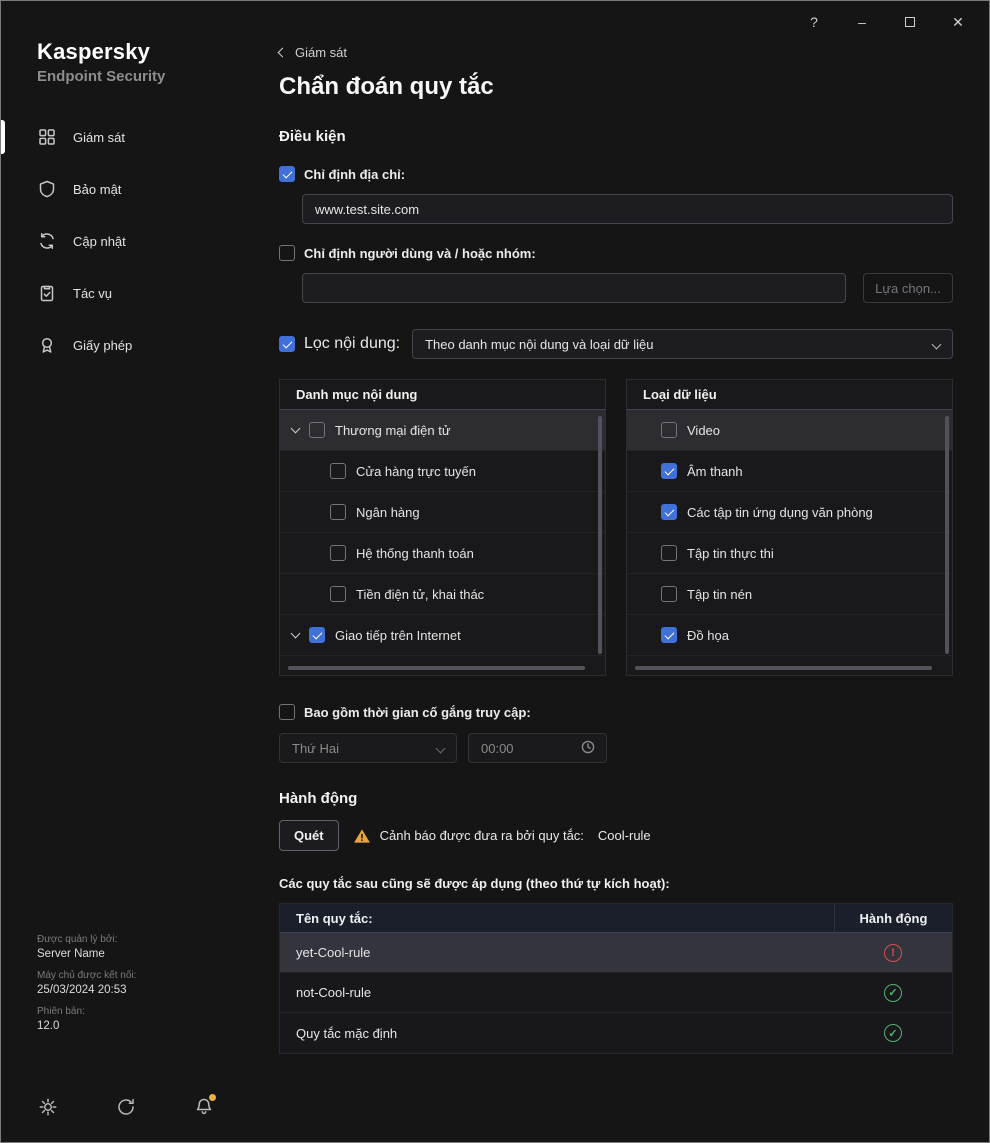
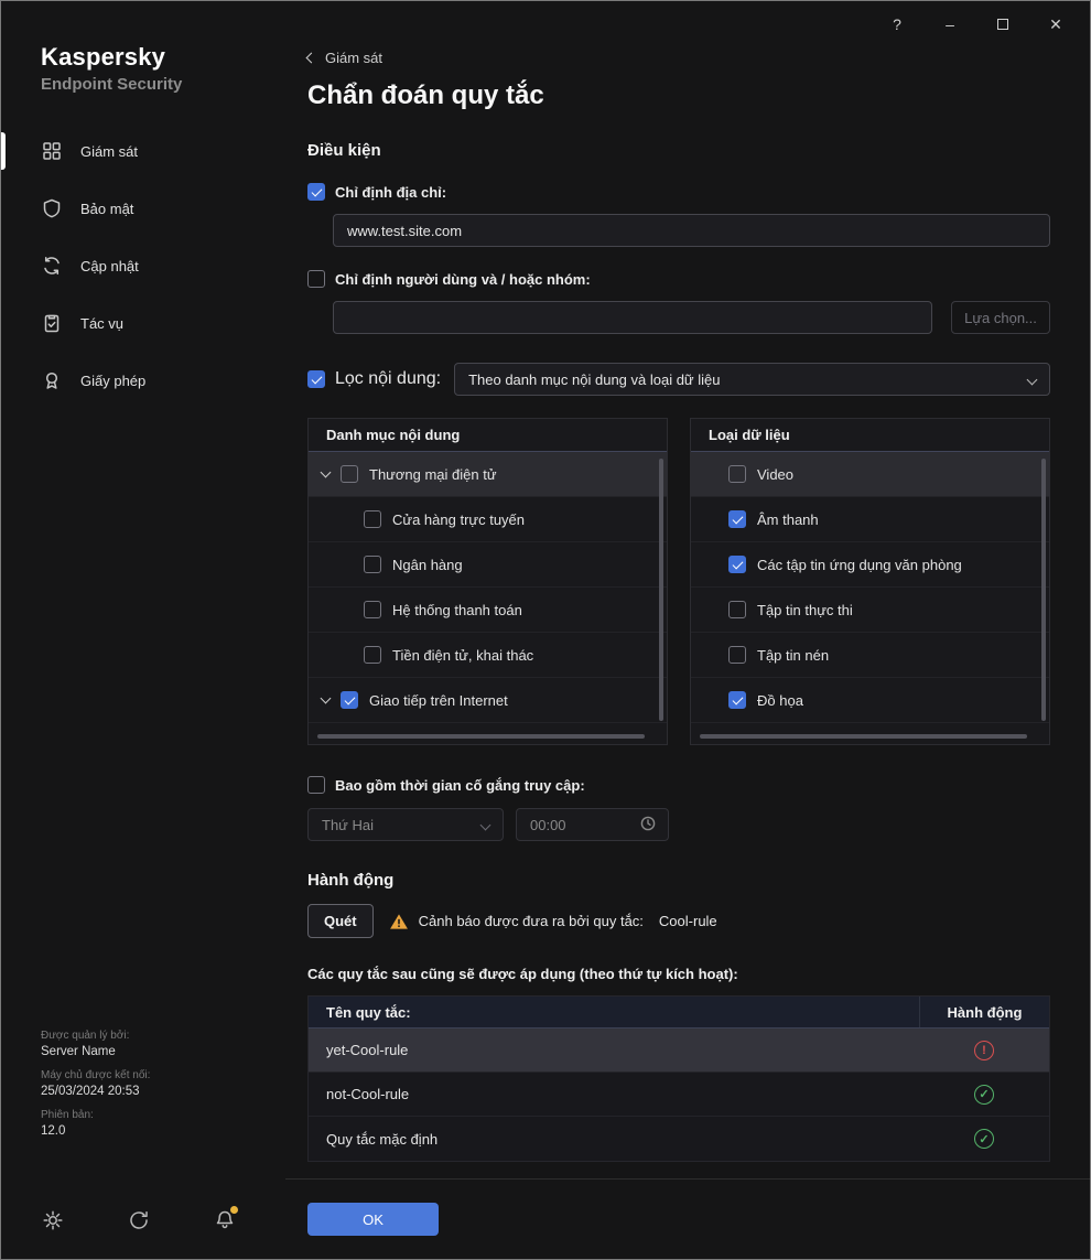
  ?
  –
  ✕
  Kaspersky
  Endpoint Security
  Giám sát
  Bảo mật
  Cập nhật
  Tác vụ
  Giấy phép
  Được quản lý bởi:
  Server Name
  Máy chủ được kết nối:
  25/03/2024 20:53
  Phiên bản:
  12.0
  Giám sát
  Chẩn đoán quy tắc
  Điều kiện
  Chỉ định địa chỉ:
  www.test.site.com
  Chỉ định người dùng và / hoặc nhóm:
  Lựa chọn...
  Lọc nội dung:
  Theo danh mục nội dung và loại dữ liệu
  Danh mục nội dung
  Thương mại điện tử
  Cửa hàng trực tuyến
  Ngân hàng
  Hệ thống thanh toán
  Tiền điện tử, khai thác
  Giao tiếp trên Internet
  Loại dữ liệu
  Video
  Âm thanh
  Các tập tin ứng dụng văn phòng
  Tập tin thực thi
  Tập tin nén
  Đồ họa
  Bao gồm thời gian cố gắng truy cập:
  Thứ Hai
  00:00
  Hành động
  Quét
  Cảnh báo được đưa ra bởi quy tắc:
  Cool-rule
  Các quy tắc sau cũng sẽ được áp dụng (theo thứ tự kích hoạt):
  Tên quy tắc:
  Hành động
  yet-Cool-rule
  not-Cool-rule
  Quy tắc mặc định
+ OK
